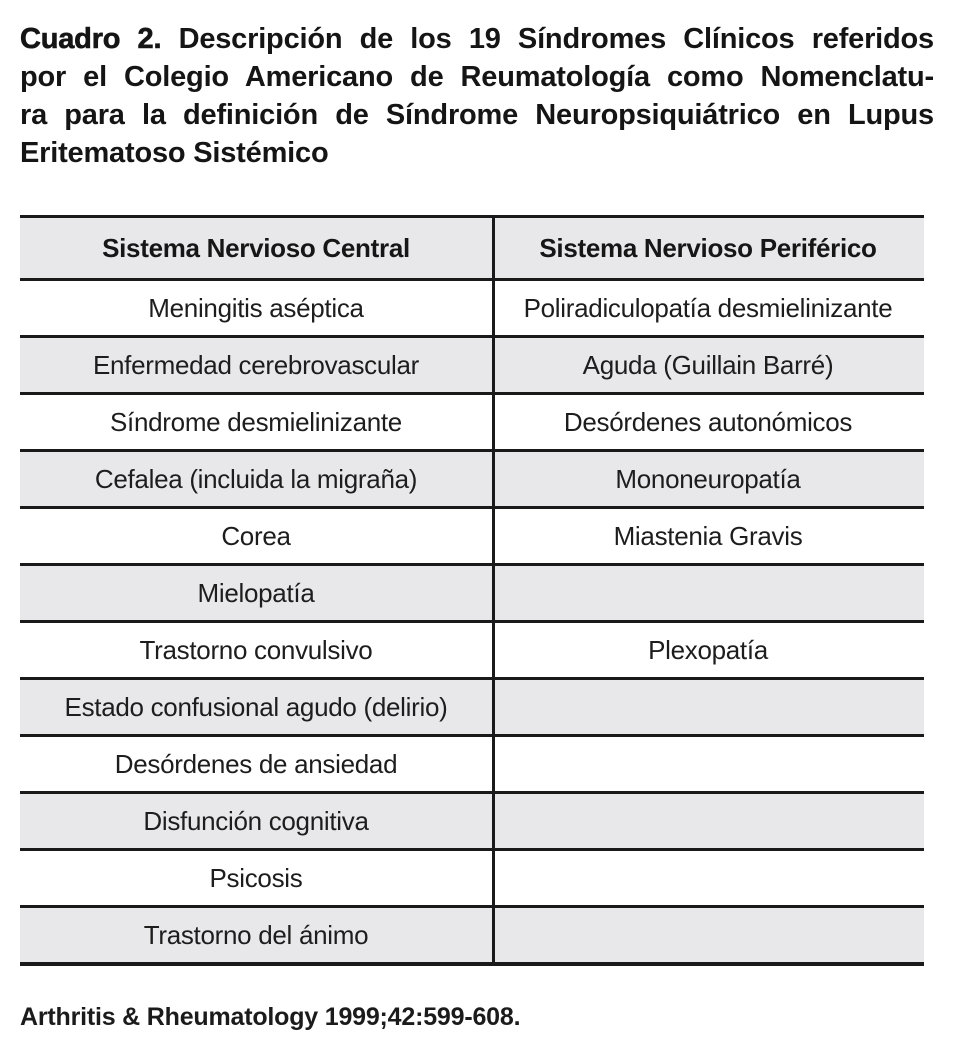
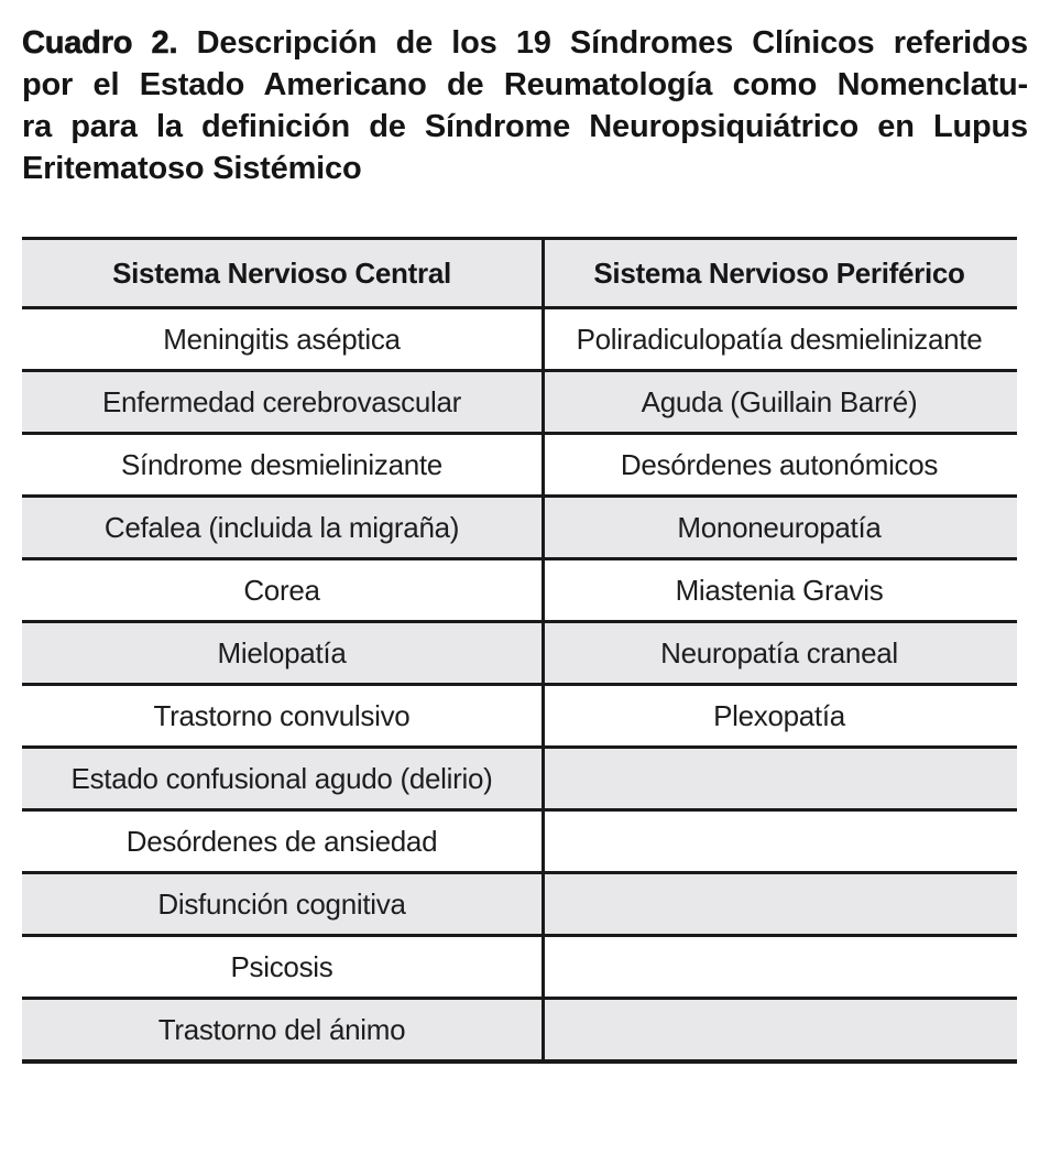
  Cuadro 2. Descripción de los 19 Síndromes Clínicos referidos
- por el Colegio Americano de Reumatología como Nomenclatu-
+ por el Estado Americano de Reumatología como Nomenclatu-
  ra para la definición de Síndrome Neuropsiquiátrico en Lupus
  Eritematoso Sistémico
  Sistema Nervioso Central
  Sistema Nervioso Periférico
  Meningitis aséptica
  Poliradiculopatía desmielinizante
  Enfermedad cerebrovascular
  Aguda (Guillain Barré)
  Síndrome desmielinizante
  Desórdenes autonómicos
  Cefalea (incluida la migraña)
  Mononeuropatía
  Corea
  Miastenia Gravis
  Mielopatía
+ Neuropatía craneal
  Trastorno convulsivo
  Plexopatía
  Estado confusional agudo (delirio)
  Desórdenes de ansiedad
  Disfunción cognitiva
  Psicosis
  Trastorno del ánimo
- Arthritis & Rheumatology 1999;42:599-608.
